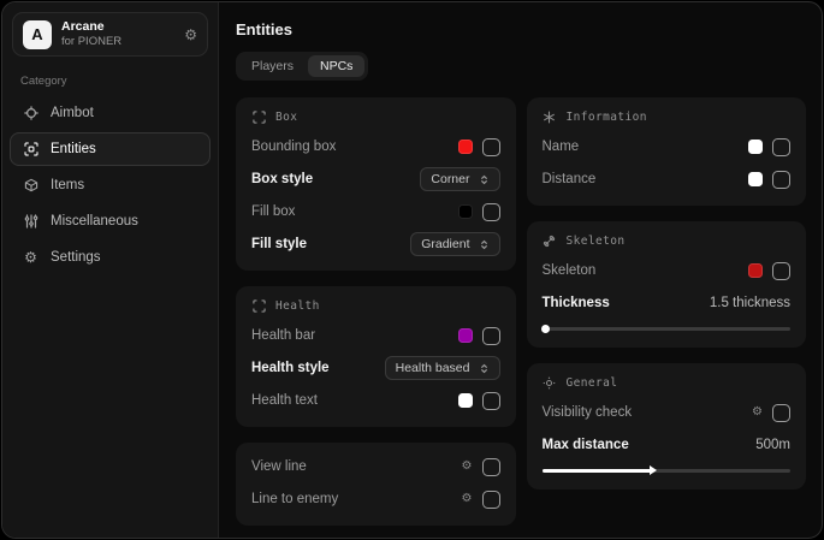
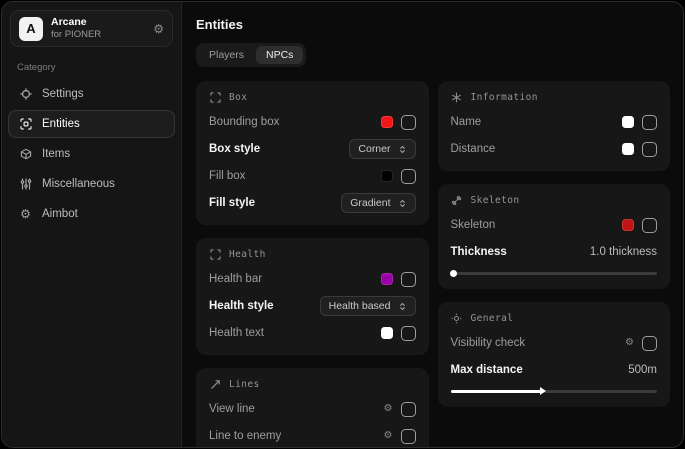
  A
  Arcane
  for PIONER
  ⚙
  Category
- Aimbot
+ Settings
  Entities
  Items
  Miscellaneous
  ⚙
- Settings
+ Aimbot
  Entities
  Players
  NPCs
  Box
  Bounding box
  Box style
  Corner
  Fill box
  Fill style
  Gradient
  Health
  Health bar
  Health style
  Health based
  Health text
+ Lines
  View line
  ⚙
  Line to enemy
  ⚙
  Information
  Name
  Distance
  Skeleton
  Skeleton
  Thickness
- 1.5 thickness
+ 1.0 thickness
  General
  Visibility check
  ⚙
  Max distance
  500m
